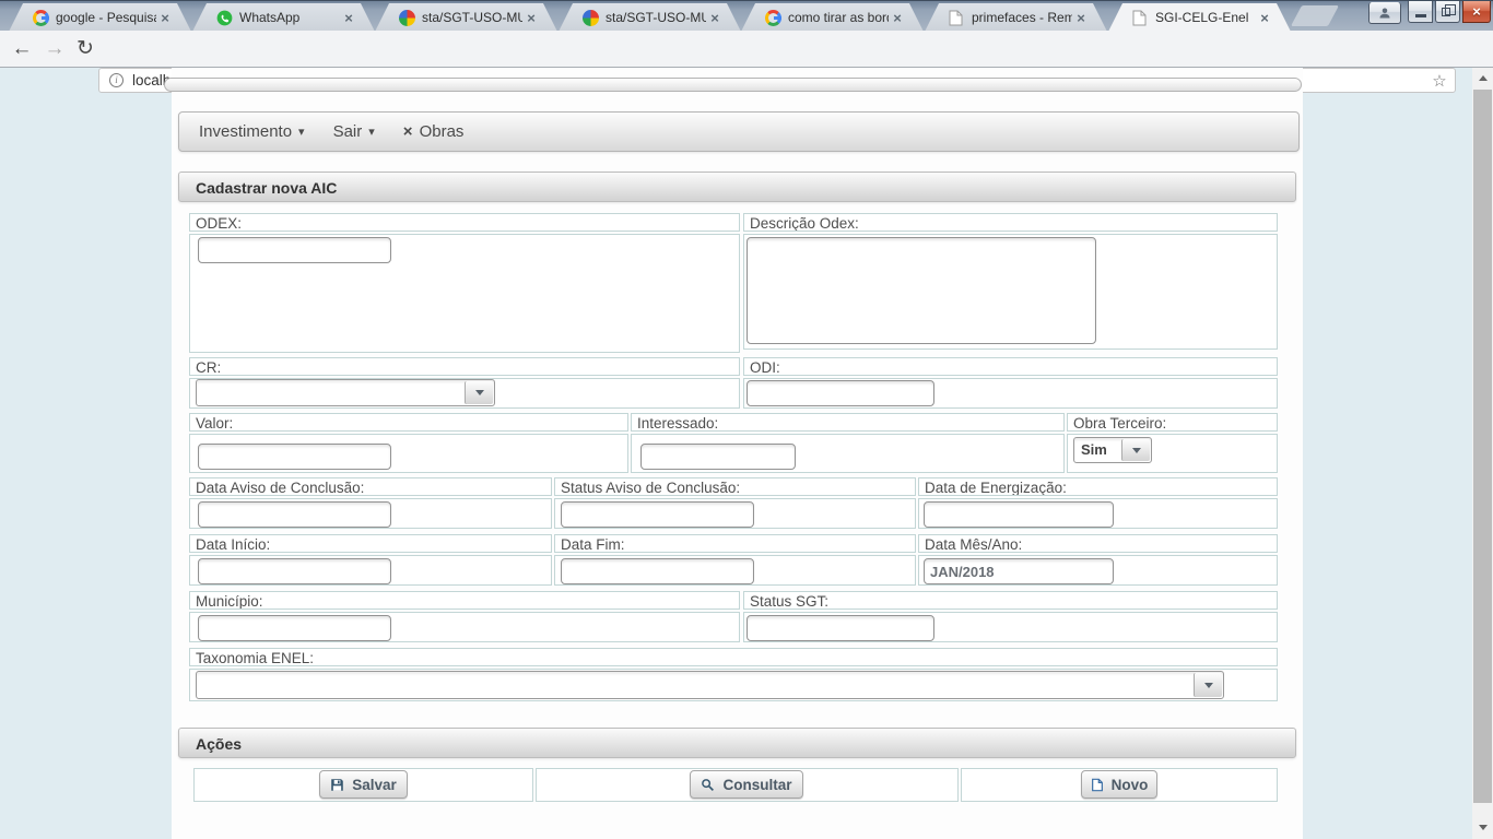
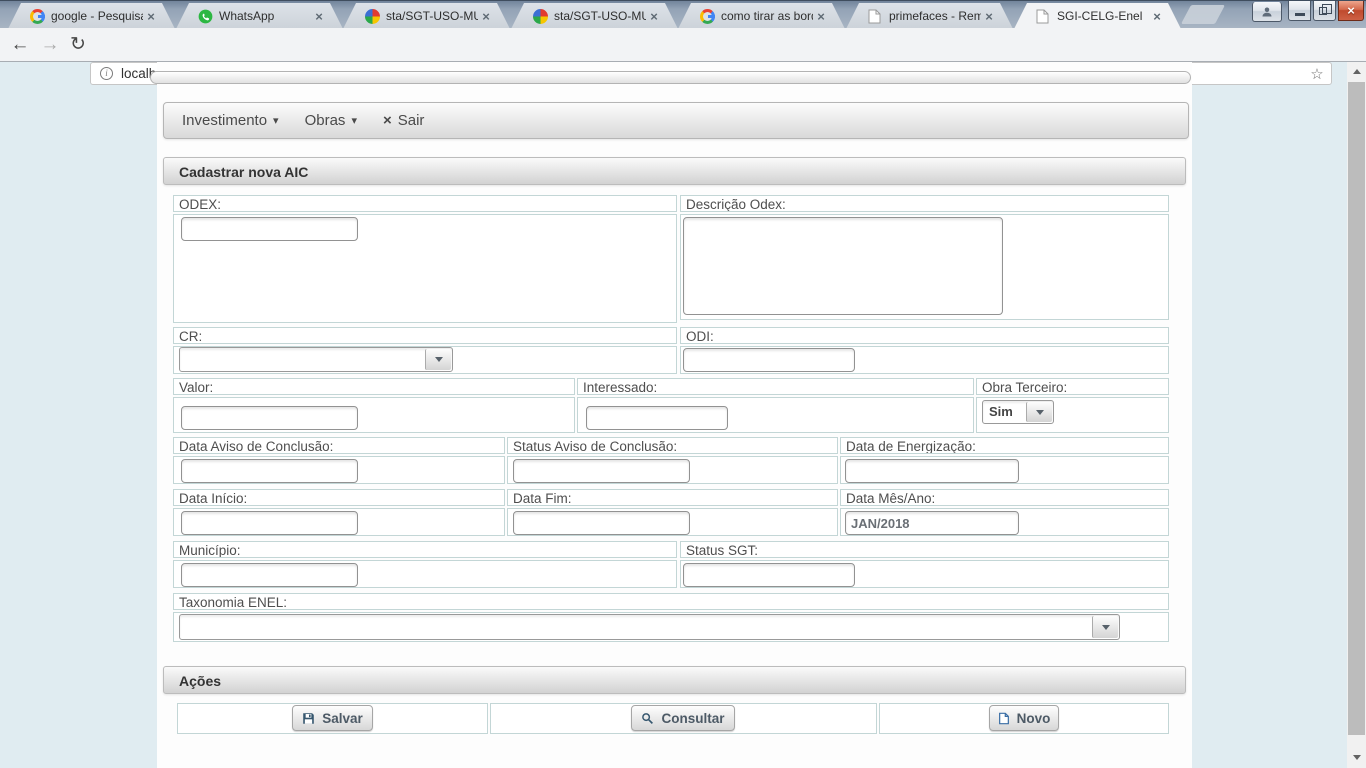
  google - Pesquis
  ×
  WhatsApp
  ×
  sta/SGT-USO-MU
  ×
  sta/SGT-USO-MU
  ×
  como tirar as bor
  ×
  primefaces - Rem
  ×
  SGI-CELG-Enel
  ×
  ×
  ←
  →
  ↻
  i
  ☆
  Investimento
  ▾
- Sair
+ Obras
  ▾
  ×
- Obras
+ Sair
  Cadastrar nova AIC
  ODEX:
  Descrição Odex:
  CR:
  ODI:
  Valor:
  Interessado:
  Obra Terceiro:
  Sim
  Data Aviso de Conclusão:
  Status Aviso de Conclusão:
  Data de Energização:
  Data Início:
  Data Fim:
  Data Mês/Ano:
  JAN/2018
  Município:
  Status SGT:
  Taxonomia ENEL:
  Ações
  Salvar
  Consultar
  Novo
